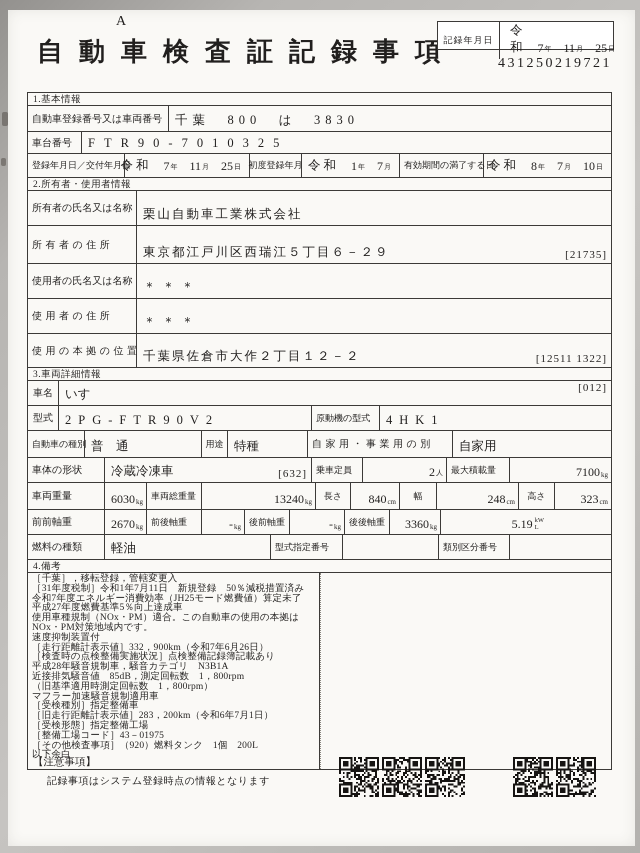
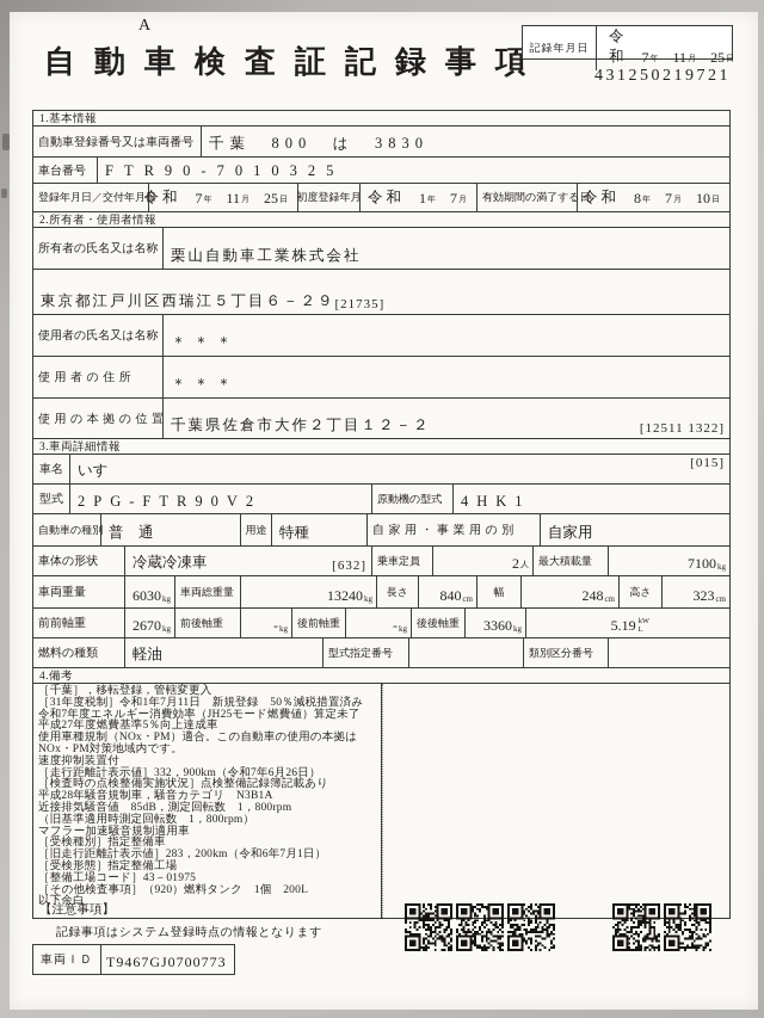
  A
  自動車検査証記録事項
  記録年月日
  令和
  7
  年
  11
  月
  25
  日
  431250219721
  1.基本情報
  自動車登録番号又は車両番号
  千葉 800 は 3830
  車台番号
  FTR90-7010325
  登録年月日／交付年月
  令和
  7
  年
  11
  月
  25
  日
  初度登録年月
  令和
  1
  年
  7
  月
  有効期間の満了する
  令和
  8
  年
  7
  月
  10
  日
  2.所有者・使用者情報
  所有者の氏名又は名称
  栗山自動車工業株式会社
- 所有者の住所
  東京都江戸川区西瑞江５丁目６－２９
  [21735]
  使用者の氏名又は名称
  ＊＊＊
  使用者の住所
  ＊＊＊
  使用の本拠の位置
  千葉県佐倉市大作２丁目１２－２
  [12511 1322]
  3.車両詳細情報
  車名
  いすゞ
- [012]
+ [015]
  型式
  2PG-FTR90V2
  原動機の型式
  4HK1
  自動車の種別
  普 通
  用途
  特種
  自家用・事業用の別
  自家用
  車体の形状
  冷蔵冷凍車
  [632]
  乗車定員
  2
  人
  最大積載量
  7100
  kg
  車両重量
  6030
  kg
  車両総重量
  13240
  kg
  長さ
  840
  cm
  幅
  248
  cm
  高さ
  323
  cm
  前前軸重
  2670
  kg
  前後軸重
  -
  kg
  後前軸重
  -
  kg
  後後軸重
  3360
  kg
  5.19
  燃料の種類
  軽油
  型式指定番号
  類別区分番号
  4.備考
  ［千葉］，移転登録，管轄変更入
  ［31年度税制］令和1年7月11日 新規登録 50％減税措置済み
  令和7年度エネルギー消費効率（JH25モード燃費値）算定未了
  平成27年度燃費基準5％向上達成車
  使用車種規制（NOx・PM）適合。この自動車の使用の本拠はNOx・PM対策地域内です。
  速度抑制装置付
  ［走行距離計表示値］332，900km（令和7年6月26日）
  ［検査時の点検整備実施状況］点検整備記録簿記載あり
  平成28年騒音規制車，騒音カテゴリ N3B1A
  近接排気騒音値 85dB，測定回転数 1，800rpm
  （旧基準適用時測定回転数 1，800rpm）
  マフラー加速騒音規制適用車
  ［受検種別］指定整備車
  ［旧走行距離計表示値］283，200km（令和6年7月1日）
  ［受検形態］指定整備工場
  ［整備工場コード］43－01975
  ［その他検査事項］（920）燃料タンク 1個 200L
  以下余白
  【注意事項】
  記録事項はシステム登録時点の情報となります
+ 車両ＩＤ
+ T9467GJ0700773
